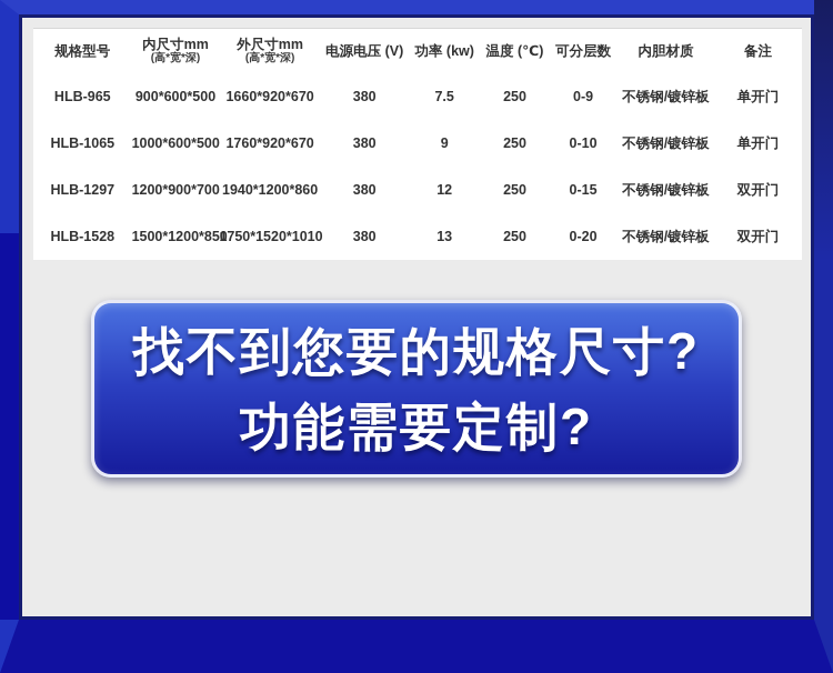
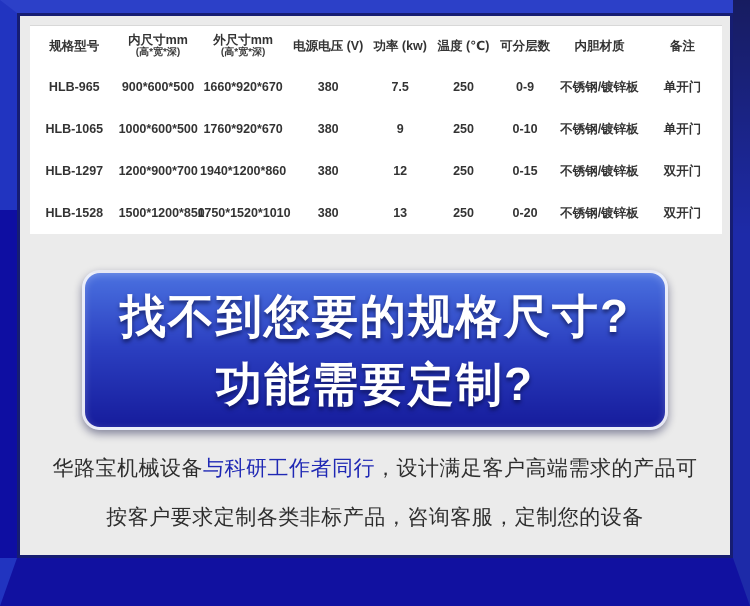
  规格型号	内尺寸mm(高*宽*深)	外尺寸mm(高*宽*深)	电源电压 (V)	功率 (kw)	温度 (℃)	可分层数	内胆材质	备注
  HLB-965	900*600*500	1660*920*670	380	7.5	250	0-9	不锈钢/镀锌板	单开门
  HLB-1065	1000*600*500	1760*920*670	380	9	250	0-10	不锈钢/镀锌板	单开门
  HLB-1297	1200*900*700	1940*1200*860	380	12	250	0-15	不锈钢/镀锌板	双开门
  HLB-1528	1500*1200*85	1750*1520*1010	380	13	250	0-20	不锈钢/镀锌板	双开门
  找不到您要的规格尺寸?
  功能需要定制?
+ 华路宝机械设备与科研工作者同行，设计满足客户高端需求的产品可
+ 按客户要求定制各类非标产品，咨询客服，定制您的设备
